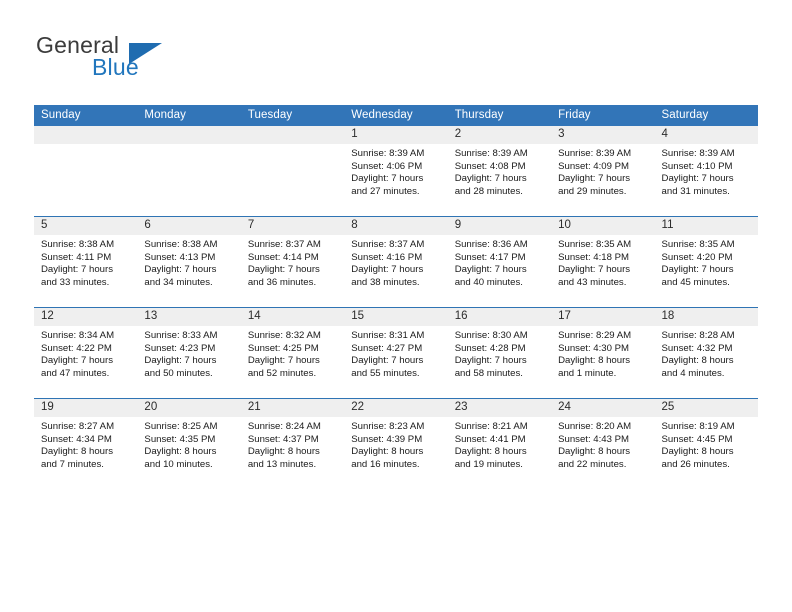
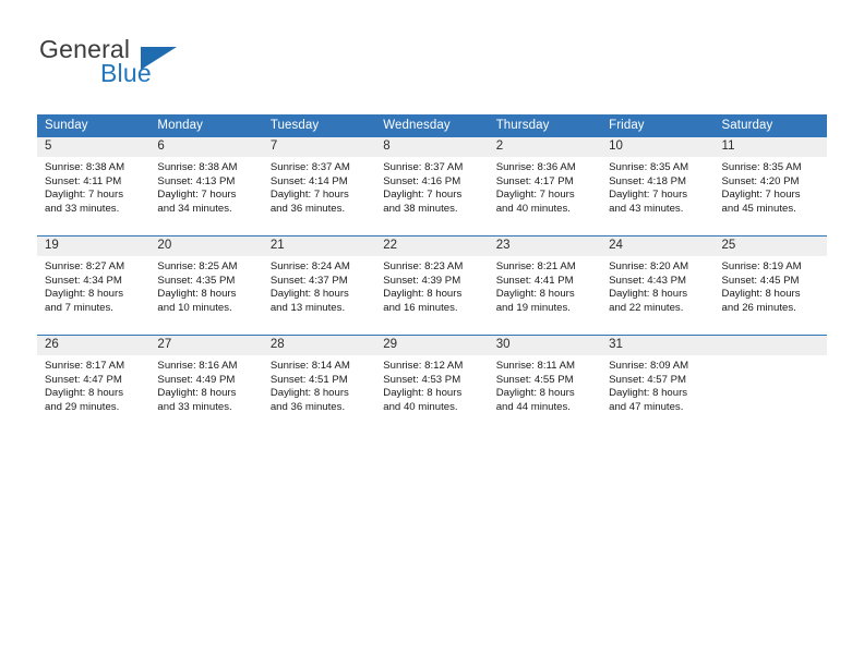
  General
  Blue
  Sunday	Monday	Tuesday	Wednesday	Thursday	Friday	Saturday
- 			1Sunrise: 8:39 AMSunset: 4:06 PMDaylight: 7 hoursand 27 minutes.	2Sunrise: 8:39 AMSunset: 4:08 PMDaylight: 7 hoursand 28 minutes.	3Sunrise: 8:39 AMSunset: 4:09 PMDaylight: 7 hoursand 29 minutes.	4Sunrise: 8:39 AMSunset: 4:10 PMDaylight: 7 hoursand 31 minutes.
- 5Sunrise: 8:38 AMSunset: 4:11 PMDaylight: 7 hoursand 33 minutes.	6Sunrise: 8:38 AMSunset: 4:13 PMDaylight: 7 hoursand 34 minutes.	7Sunrise: 8:37 AMSunset: 4:14 PMDaylight: 7 hoursand 36 minutes.	8Sunrise: 8:37 AMSunset: 4:16 PMDaylight: 7 hoursand 38 minutes.	9Sunrise: 8:36 AMSunset: 4:17 PMDaylight: 7 hoursand 40 minutes.	10Sunrise: 8:35 AMSunset: 4:18 PMDaylight: 7 hoursand 43 minutes.	11Sunrise: 8:35 AMSunset: 4:20 PMDaylight: 7 hoursand 45 minutes.
+ 5Sunrise: 8:38 AMSunset: 4:11 PMDaylight: 7 hoursand 33 minutes.	6Sunrise: 8:38 AMSunset: 4:13 PMDaylight: 7 hoursand 34 minutes.	7Sunrise: 8:37 AMSunset: 4:14 PMDaylight: 7 hoursand 36 minutes.	8Sunrise: 8:37 AMSunset: 4:16 PMDaylight: 7 hoursand 38 minutes.	2Sunrise: 8:36 AMSunset: 4:17 PMDaylight: 7 hoursand 40 minutes.	10Sunrise: 8:35 AMSunset: 4:18 PMDaylight: 7 hoursand 43 minutes.	11Sunrise: 8:35 AMSunset: 4:20 PMDaylight: 7 hoursand 45 minutes.
- 12Sunrise: 8:34 AMSunset: 4:22 PMDaylight: 7 hoursand 47 minutes.	13Sunrise: 8:33 AMSunset: 4:23 PMDaylight: 7 hoursand 50 minutes.	14Sunrise: 8:32 AMSunset: 4:25 PMDaylight: 7 hoursand 52 minutes.	15Sunrise: 8:31 AMSunset: 4:27 PMDaylight: 7 hoursand 55 minutes.	16Sunrise: 8:30 AMSunset: 4:28 PMDaylight: 7 hoursand 58 minutes.	17Sunrise: 8:29 AMSunset: 4:30 PMDaylight: 8 hoursand 1 minute.	18Sunrise: 8:28 AMSunset: 4:32 PMDaylight: 8 hoursand 4 minutes.
  19Sunrise: 8:27 AMSunset: 4:34 PMDaylight: 8 hoursand 7 minutes.	20Sunrise: 8:25 AMSunset: 4:35 PMDaylight: 8 hoursand 10 minutes.	21Sunrise: 8:24 AMSunset: 4:37 PMDaylight: 8 hoursand 13 minutes.	22Sunrise: 8:23 AMSunset: 4:39 PMDaylight: 8 hoursand 16 minutes.	23Sunrise: 8:21 AMSunset: 4:41 PMDaylight: 8 hoursand 19 minutes.	24Sunrise: 8:20 AMSunset: 4:43 PMDaylight: 8 hoursand 22 minutes.	25Sunrise: 8:19 AMSunset: 4:45 PMDaylight: 8 hoursand 26 minutes.
+ 26Sunrise: 8:17 AMSunset: 4:47 PMDaylight: 8 hoursand 29 minutes.	27Sunrise: 8:16 AMSunset: 4:49 PMDaylight: 8 hoursand 33 minutes.	28Sunrise: 8:14 AMSunset: 4:51 PMDaylight: 8 hoursand 36 minutes.	29Sunrise: 8:12 AMSunset: 4:53 PMDaylight: 8 hoursand 40 minutes.	30Sunrise: 8:11 AMSunset: 4:55 PMDaylight: 8 hoursand 44 minutes.	31Sunrise: 8:09 AMSunset: 4:57 PMDaylight: 8 hoursand 47 minutes.
